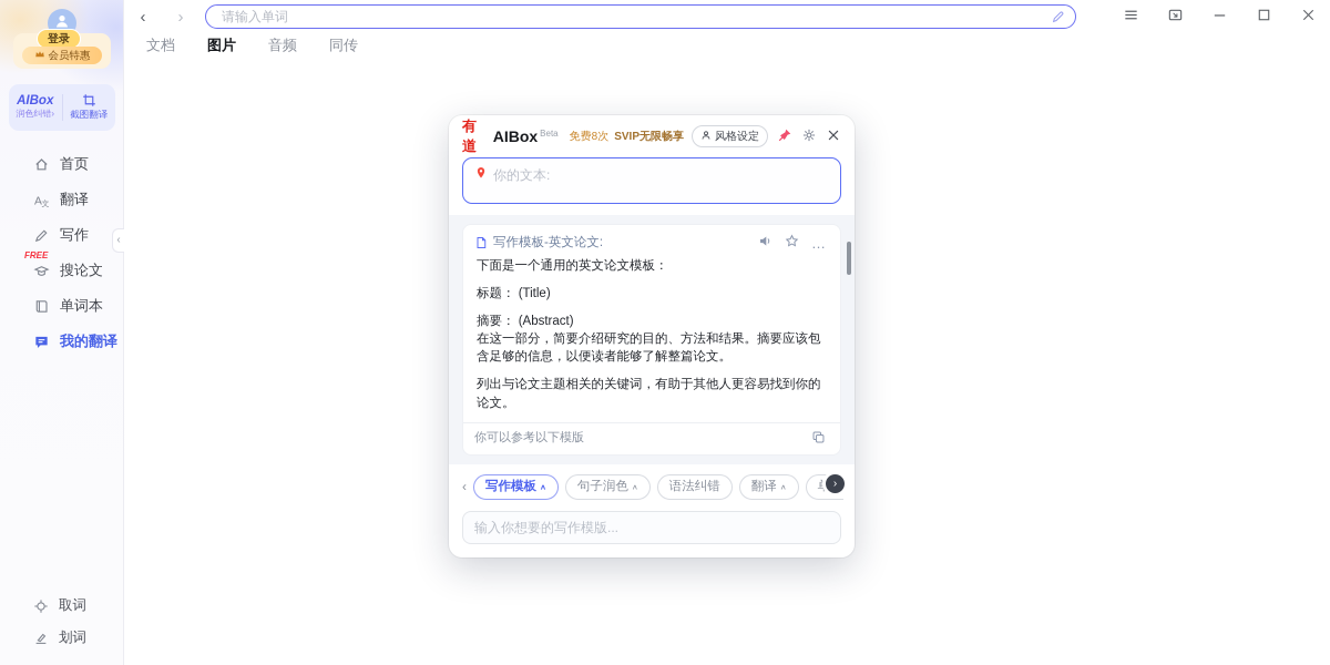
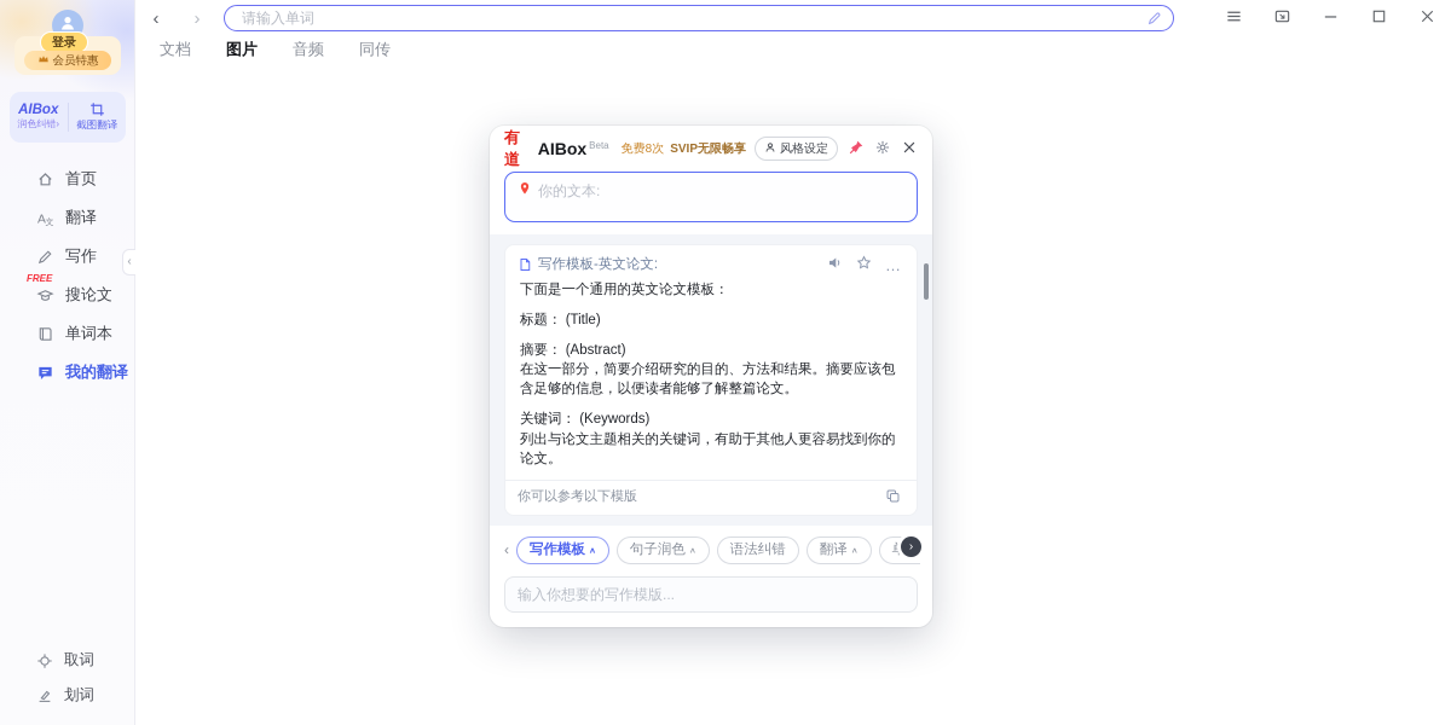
  登录
  会员特惠
  AIBox
  润色纠错›
  截图翻译
  首页
  A
  翻译
  写作
  FREE
  搜论文
  单词本
  我的翻译
  ‹
  取词
  划词
  ‹
  ›
  请输入单词
  文档
  图片
  音频
  同传
  有道
  AIBox
  Beta
  免费8次
  SVIP无限畅享
  风格设定
  你的文本:
  写作模板-英文论文:
  …
  下面是一个通用的英文论文模板：
  标题： (Title)
  摘要： (Abstract)
  在这一部分，简要介绍研究的目的、方法和结果。摘要应该包含足够的信息，以便读者能够了解整篇论文。
+ 关键词： (Keywords)
  列出与论文主题相关的关键词，有助于其他人更容易找到你的论文。
  你可以参考以下模版
  ‹
  写作模板
  句子润色
  语法纠错
  翻译
  ›
  输入你想要的写作模版...
